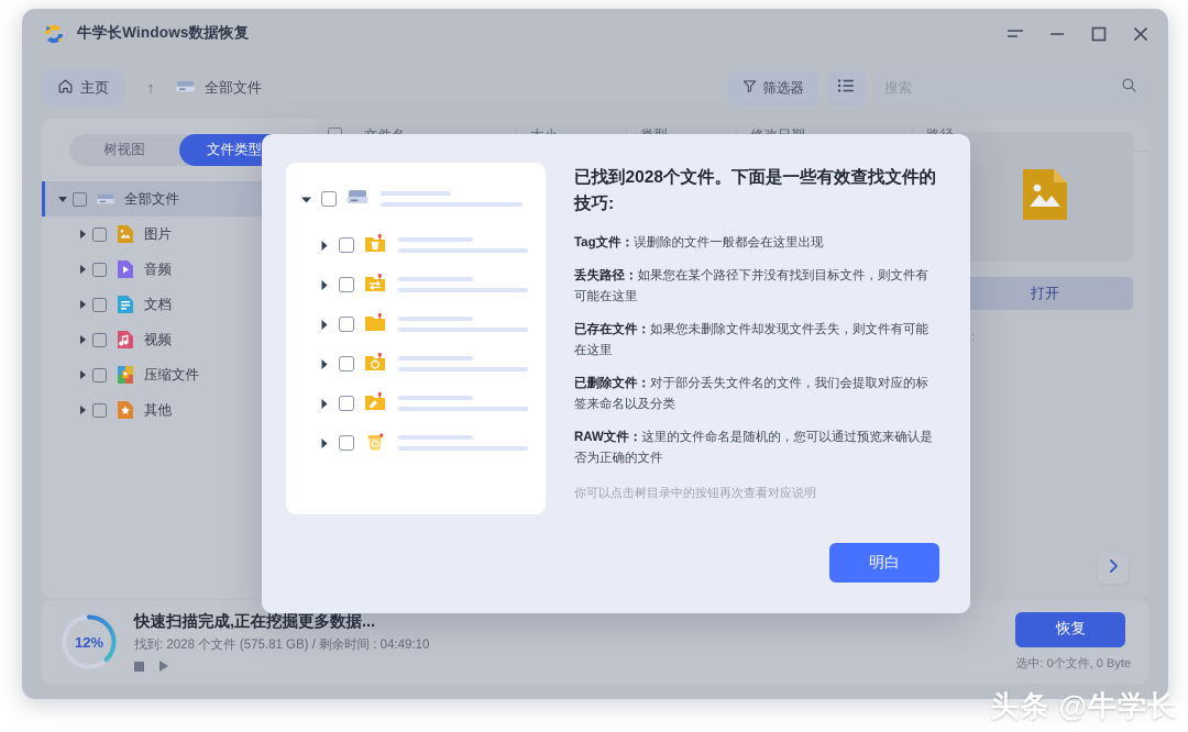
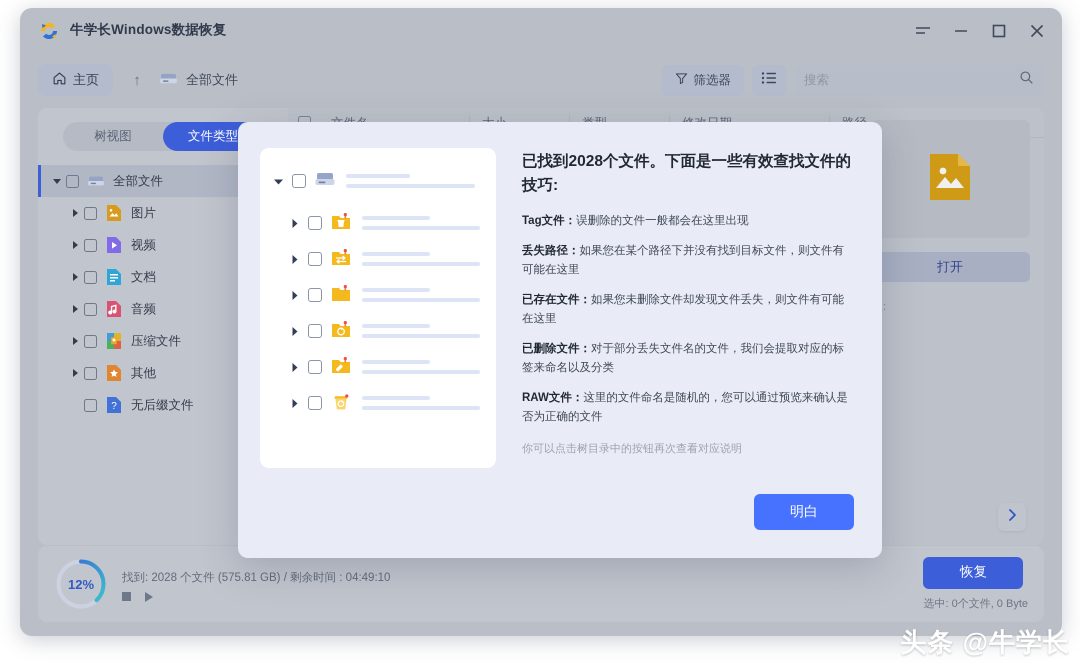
  牛学长Windows数据恢复
  主页
  ↑
  全部文件
  筛选器
  搜索
  树视图
  文件类型
  全部文件
  图片
- 音频
+ 视频
  文档
- 视频
+ 音频
  压缩文件
  其他
+ ?
+ 无后缀文件
  打开
  12%
- 快速扫描完成,正在挖掘更多数据...
  找到: 2028 个文件 (575.81 GB) / 剩余时间 : 04:49:10
  恢复
  选中: 0个文件, 0 Byte
  已找到2028个文件。下面是一些有效查找文件的技巧:
  Tag文件：误删除的文件一般都会在这里出现
  丢失路径：如果您在某个路径下并没有找到目标文件，则文件有可能在这里
  已存在文件：如果您未删除文件却发现文件丢失，则文件有可能在这里
  已删除文件：对于部分丢失文件名的文件，我们会提取对应的标签来命名以及分类
  RAW文件：这里的文件命名是随机的，您可以通过预览来确认是否为正确的文件
  你可以点击树目录中的按钮再次查看对应说明
  明白
  头条 @牛学长
